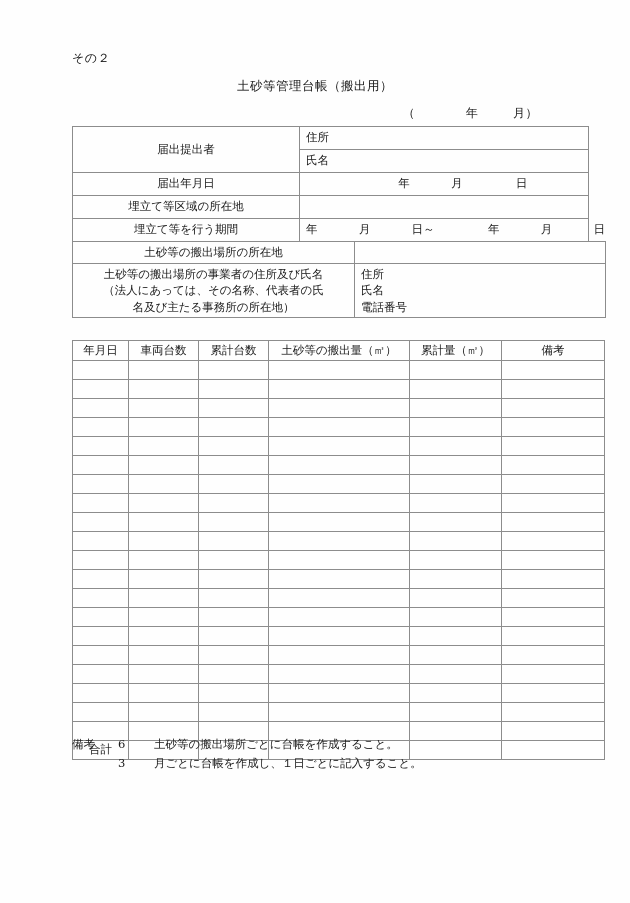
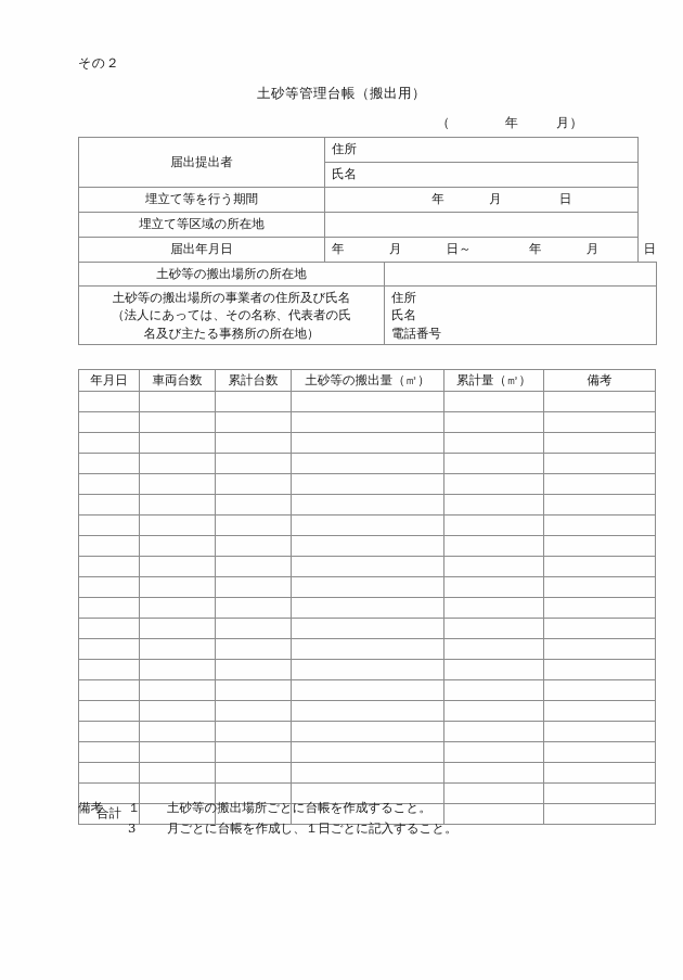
  その２
  土砂等管理台帳（搬出用）
  （ 年 月）
  届出提出者	住所
  氏名
- 届出年月日	年 月 日
+ 埋立て等を行う期間	年 月 日
  埋立て等区域の所在地
- 埋立て等を行う期間	年 月 日～ 年 月 日
+ 届出年月日	年 月 日～ 年 月 日
  土砂等の搬出場所の所在地
  土砂等の搬出場所の事業者の住所及び氏名 （法人にあっては、その名称、代表者の氏 名及び主たる事務所の所在地）	住所 氏名 電話番号
  年月日	車両台数	累計台数	土砂等の搬出量（㎥）	累計量（㎥）	備考
  合計
- 備考 6 土砂等の搬出場所ごとに台帳を作成すること。
+ 備考 １ 土砂等の搬出場所ごとに台帳を作成すること。
  3 月ごとに台帳を作成し、１日ごとに記入すること。
